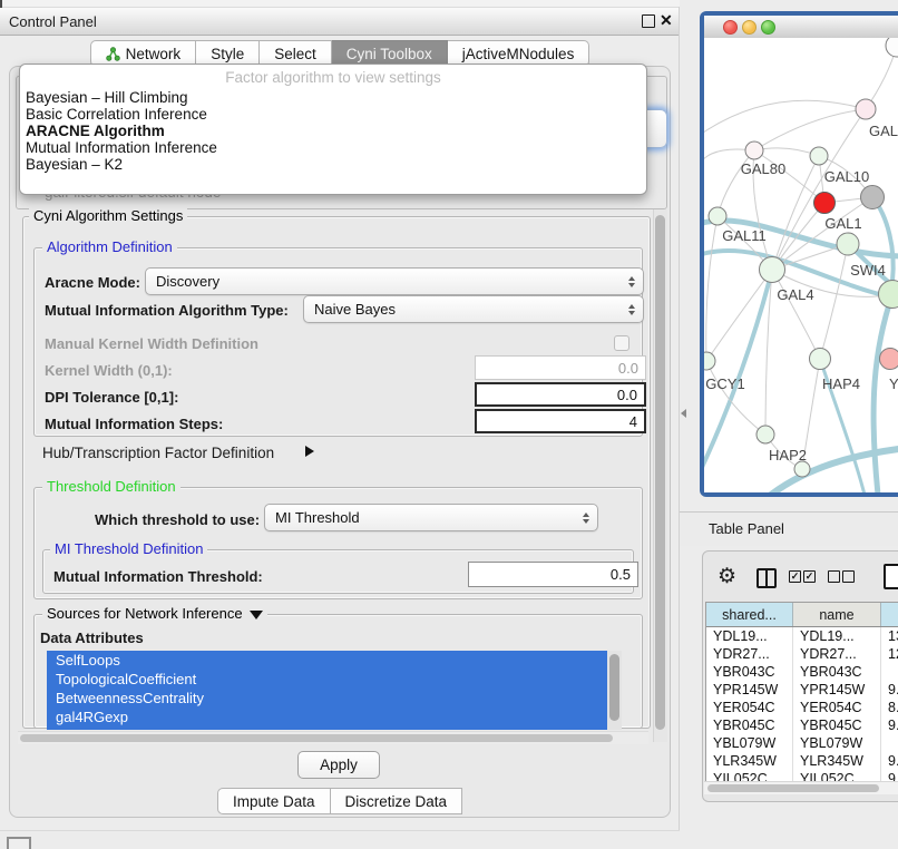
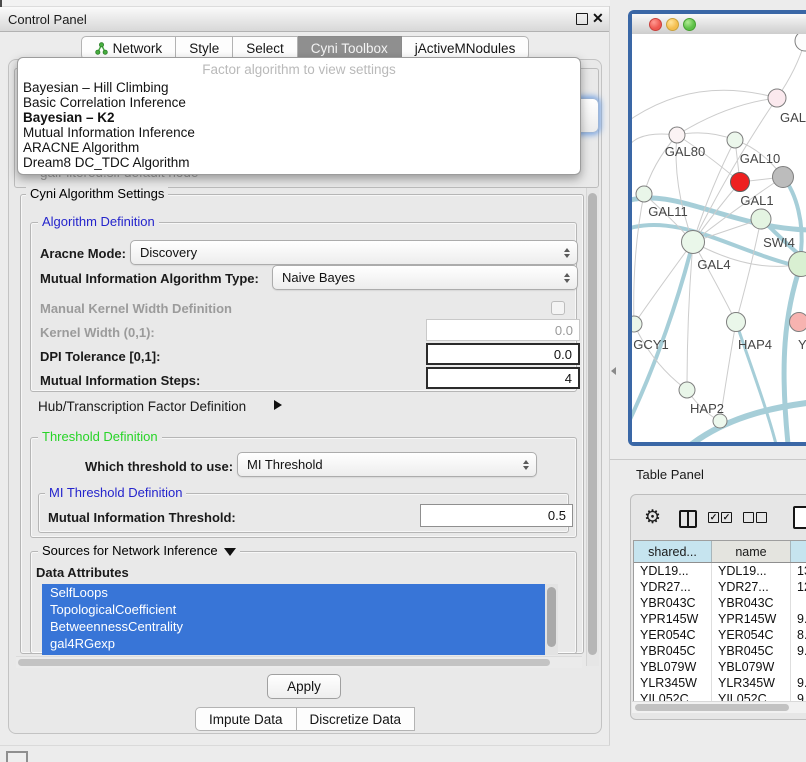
  Control Panel
  ✕
  Network
  Style
  Select
  Cyni Toolbox
  jActiveMNodules
  Cyni Algorithm Settings
  Algorithm Definition
  Aracne Mode:
  Discovery
  Mutual Information Algorithm Type:
  Naive Bayes
  Manual Kernel Width Definition
  Kernel Width (0,1):
  0.0
  DPI Tolerance [0,1]:
  0.0
  Mutual Information Steps:
  4
  Hub/Transcription Factor Definition
  Threshold Definition
  Which threshold to use:
  MI Threshold
  MI Threshold Definition
  Mutual Information Threshold:
  0.5
  Sources for Network Inference
  Data Attributes
  SelfLoops
  TopologicalCoefficient
  BetweennessCentrality
  gal4RGexp
  Apply
  Impute Data
  Discretize Data
  Factor algorithm to view settings
  Bayesian – Hill Climbing
  Basic Correlation Inference
- ARACNE Algorithm
+ Bayesian – K2
  Mutual Information Inference
- Bayesian – K2
+ ARACNE Algorithm
+ Dream8 DC_TDC Algorithm
  GAL
  GAL80
  GAL10
  GAL1
  GAL11
  SWI4
  GAL4
  GCY1
  HAP4
  Y
  HAP2
  Table Panel
  ⚙
  ✓
  ✓
  shared...
  name
  YDL19...
  YDL19...
  YDR27...
  YDR27...
  YBR043C
  YBR043C
  YPR145W
  YPR145W
  YER054C
  YER054C
  YBR045C
  YBR045C
  YBL079W
  YBL079W
  YLR345W
  YLR345W
  YIL052C
  YIL052C
  9
